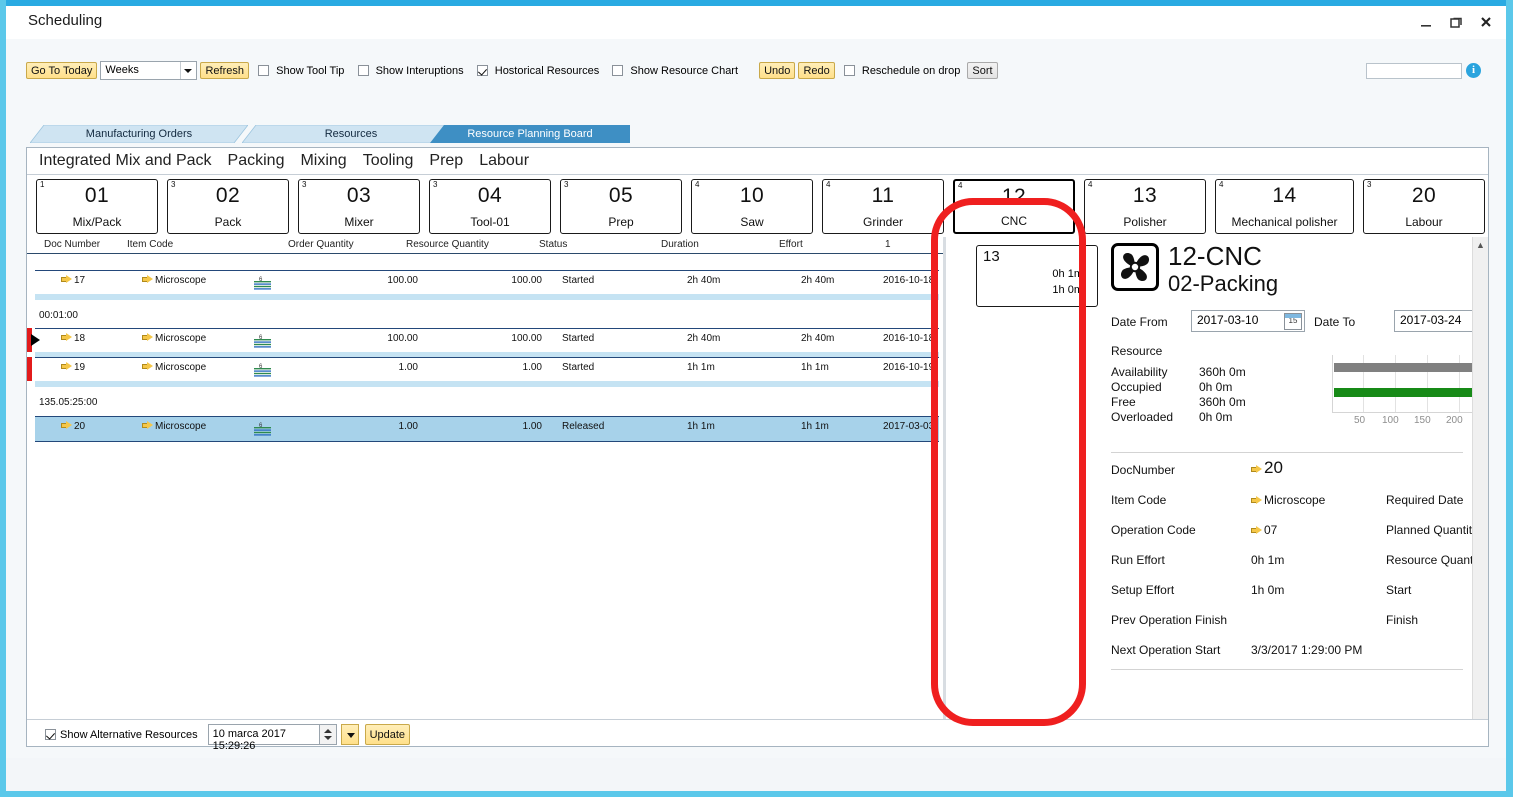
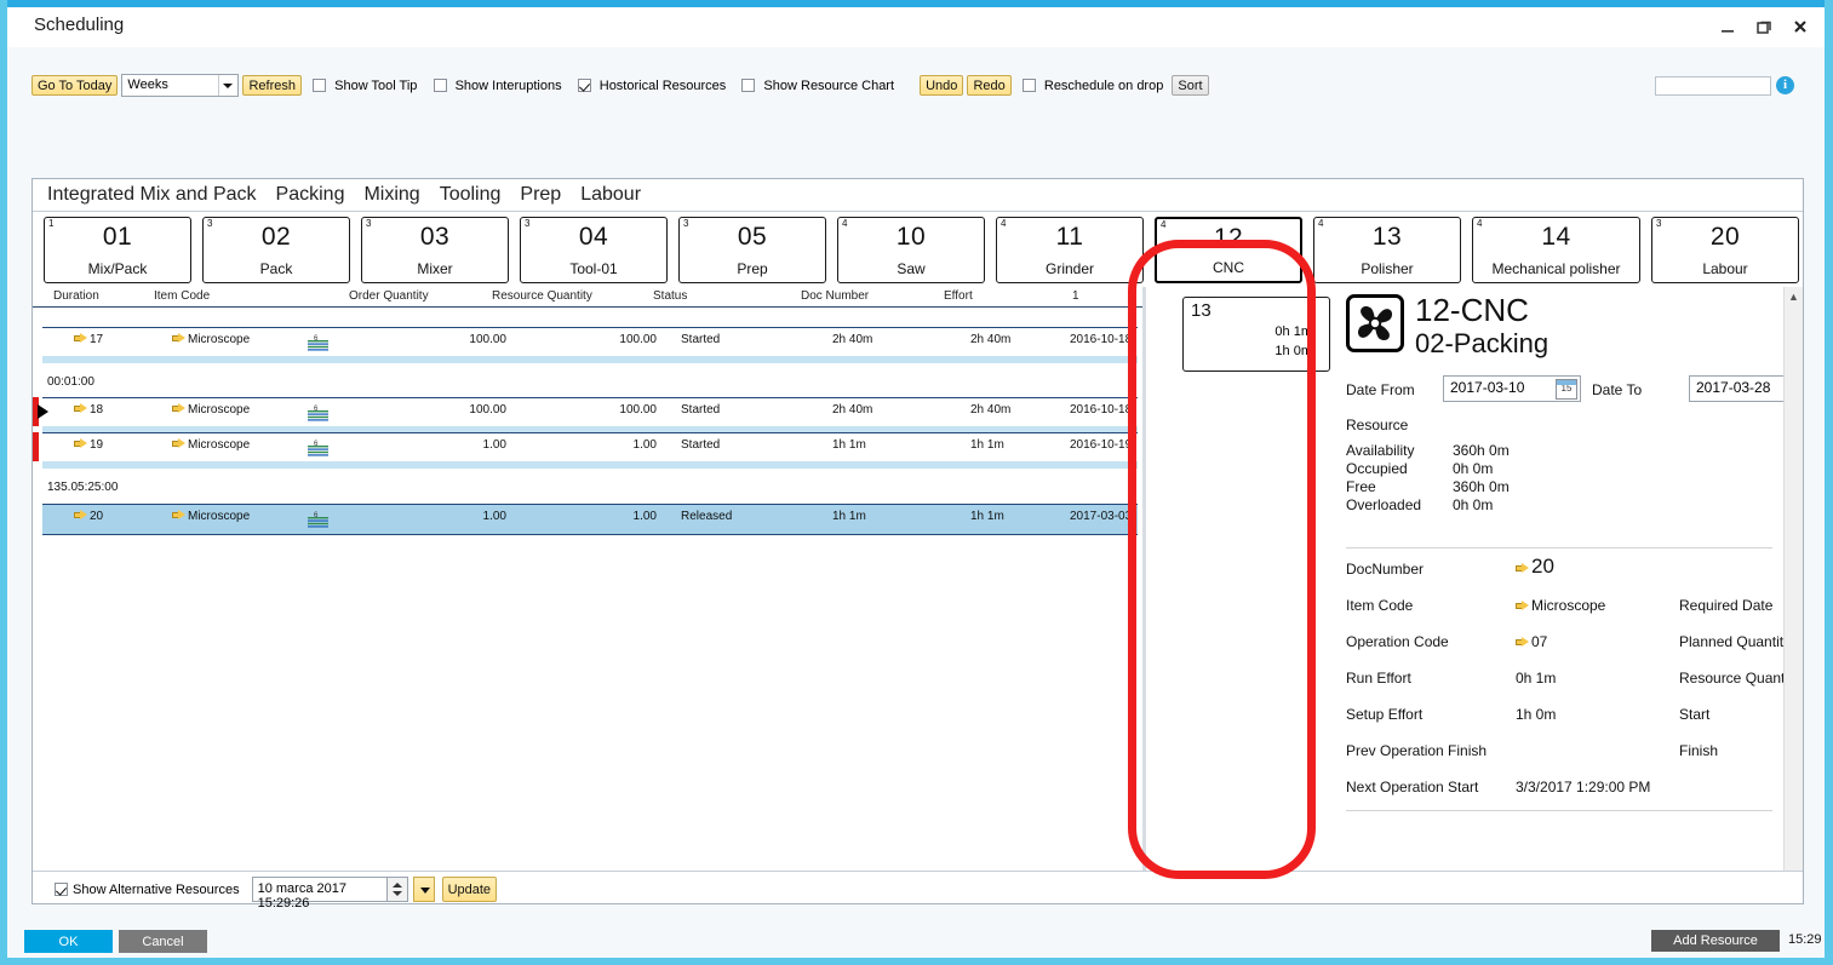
  Scheduling
  Go To Today Weeks Refresh Show Tool Tip Show Interuptions Hostorical Resources Show Resource Chart Undo Redo Reschedule on drop Sort
  i
- Manufacturing Orders
- Resources
- Resource Planning Board
  Integrated Mix and Pack
  Packing
  Mixing
  Tooling
  Prep
  Labour
  1
  01
  Mix/Pack
  3
  02
  Pack
  3
  03
  Mixer
  3
  04
  Tool-01
  3
  05
  Prep
  4
  10
  Saw
  4
  11
  Grinder
  4
  12
  CNC
  4
  13
  Polisher
  4
  14
  Mechanical polisher
  3
  20
  Labour
- Doc Number
+ Duration
  Item Code
  Order Quantity
  Resource Quantity
  Status
- Duration
+ Doc Number
  Effort
  1
  17
  Microscope
  100.00
  100.00
  Started
  2h 40m
  2h 40m
  2016-10-18
  00:01:00
  18
  Microscope
  100.00
  100.00
  Started
  2h 40m
  2h 40m
  2016-10-18
  19
  Microscope
  1.00
  1.00
  Started
  1h 1m
  1h 1m
  2016-10-19
  135.05:25:00
  20
  Microscope
  1.00
  1.00
  Released
  1h 1m
  1h 1m
  2017-03-03
  13
  0h 1m
  1h 0m
  12-CNC
  02-Packing
  Date From
  2017-03-10
  15
  Date To
- 2017-03-24
+ 2017-03-28
  Resource
  Availability
  360h 0m
  Occupied
  0h 0m
  Free
  360h 0m
  Overloaded
  0h 0m
- 50
- 100
- 150
- 200
  DocNumber
  20
  Item Code
  Microscope
  Operation Code
  07
  Run Effort
  0h 1m
  Setup Effort
  1h 0m
  Prev Operation Finish
  Next Operation Start
  3/3/2017 1:29:00 PM
  Required Date
  Planned Quantit
  Resource Quan
  Start
  Finish
  ▲
  Show Alternative Resources
  10 marca 2017 15:29:26
  Update
+ OK
+ Cancel
+ Add Resource
+ 15:29
